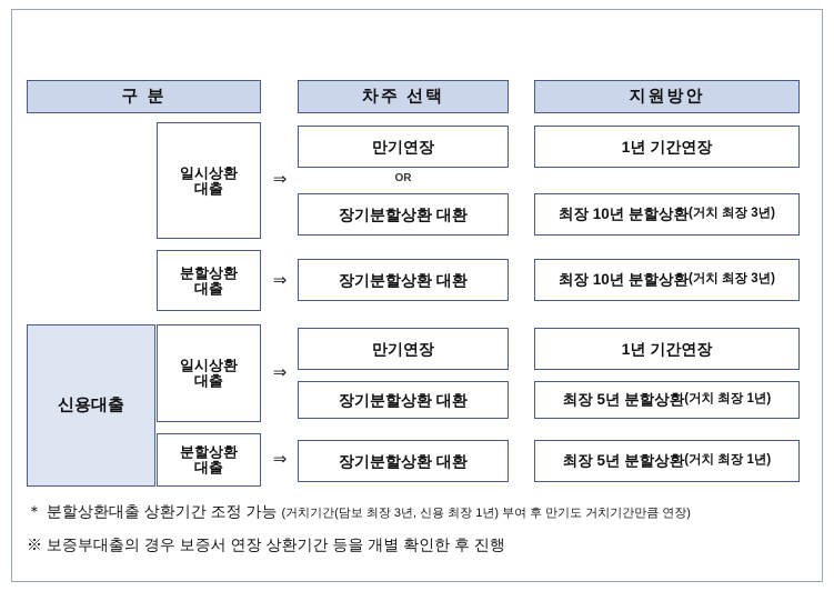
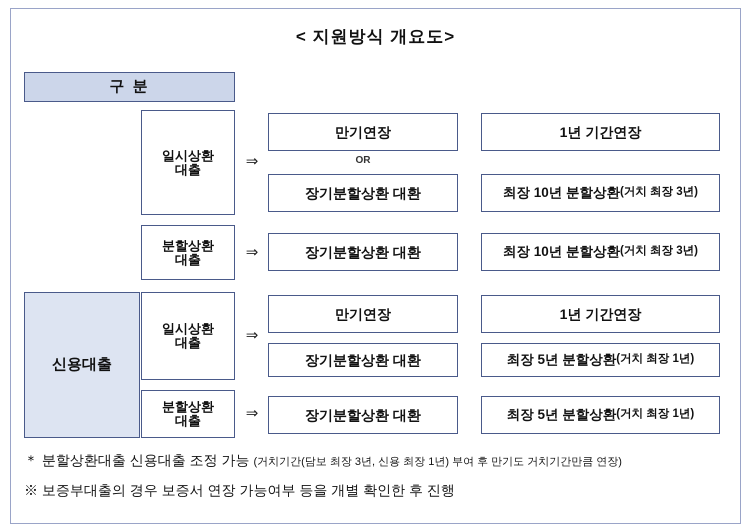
+ < 지원방식 개요도>
  구 분
- 차주 선택
- 지원방안
  일시상환
  대출
  ⇒
  만기연장
  OR
  장기분할상환 대환
  1년 기간연장
  최장 10년 분할상환
  (거치 최장 3년)
  분할상환
  대출
  ⇒
  장기분할상환 대환
  최장 10년 분할상환
  (거치 최장 3년)
  신용대출
  일시상환
  대출
  ⇒
  만기연장
  장기분할상환 대환
  1년 기간연장
  최장 5년 분할상환
  (거치 최장 1년)
  분할상환
  대출
  ⇒
  장기분할상환 대환
  최장 5년 분할상환
  (거치 최장 1년)
- ＊ 분할상환대출 상환기간 조정 가능 (거치기간(담보 최장 3년, 신용 최장 1년) 부여 후 만기도 거치기간만큼 연장)
+ ＊ 분할상환대출 신용대출 조정 가능 (거치기간(담보 최장 3년, 신용 최장 1년) 부여 후 만기도 거치기간만큼 연장)
- ※ 보증부대출의 경우 보증서 연장 상환기간 등을 개별 확인한 후 진행
+ ※ 보증부대출의 경우 보증서 연장 가능여부 등을 개별 확인한 후 진행
